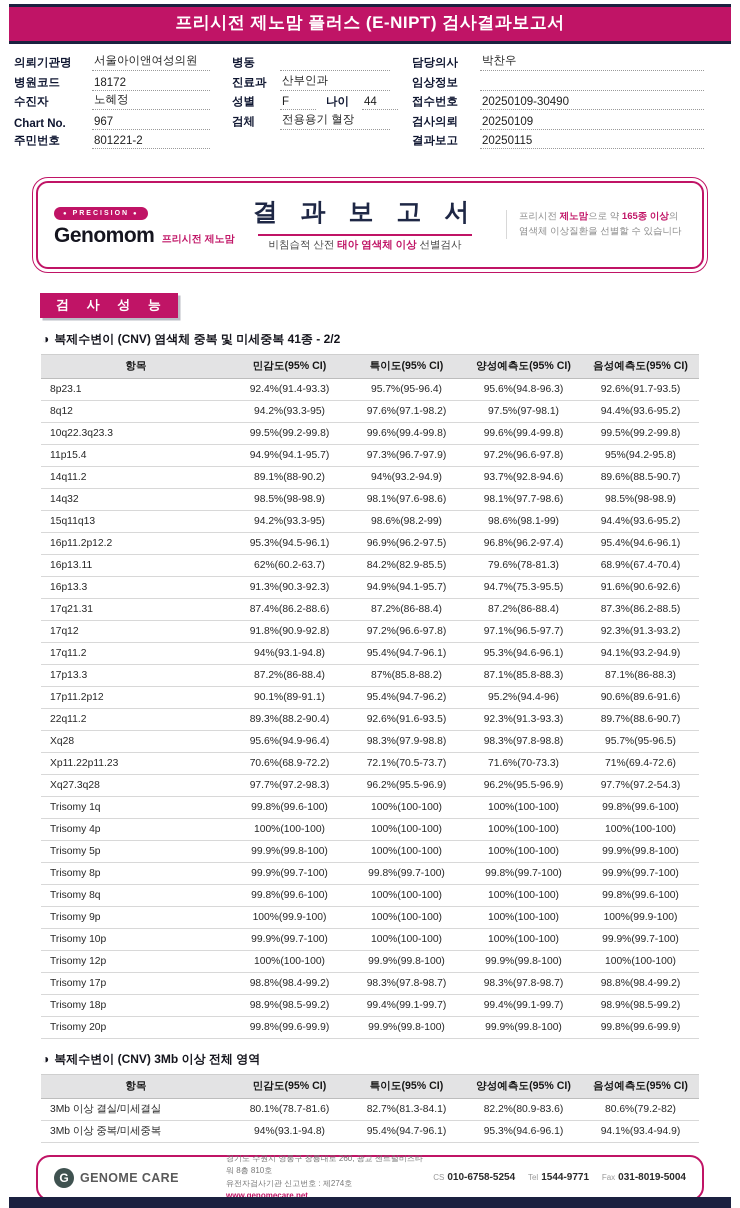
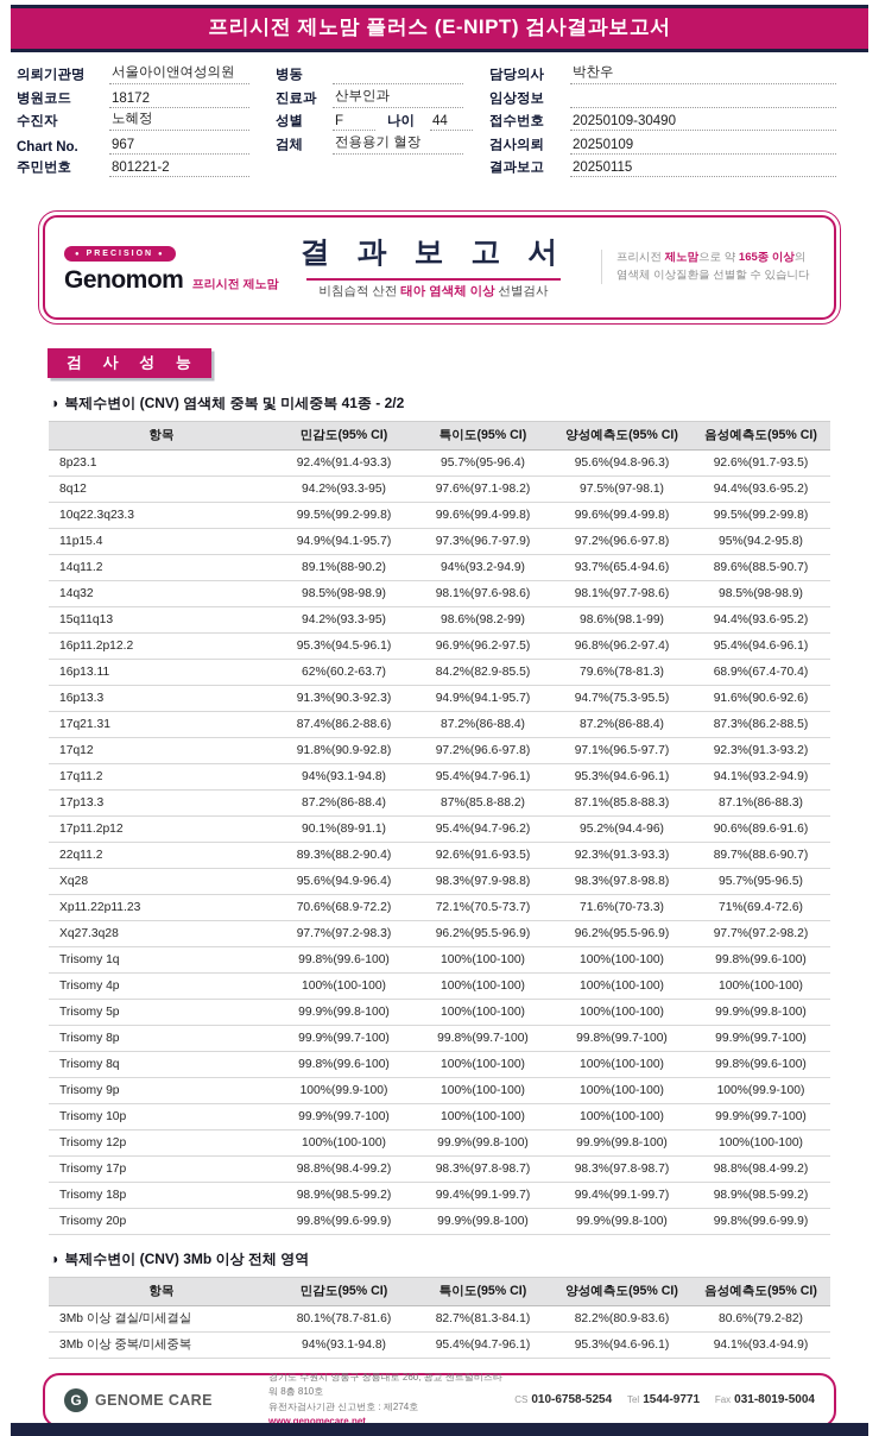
  프리시전 제노맘 플러스 (E-NIPT) 검사결과보고서
  의뢰기관명
  서울아이앤여성의원
  병원코드
  18172
  수진자
  노혜정
  Chart No.
  967
  주민번호
  801221-2
  병동
  진료과
  산부인과
  성별
  F
  나이
  44
  검체
  전용용기 혈장
  담당의사
  박찬우
  임상정보
  접수번호
  20250109-30490
  검사의뢰
  20250109
  결과보고
  20250115
  Genomom 프리시전 제노맘
  결 과 보 고 서
  비침습적 산전 태아 염색체 이상 선별검사
  프리시전 제노맘으로 약 165종 이상의
  염색체 이상질환을 선별할 수 있습니다
  검 사 성 능
  ◑ 복제수변이 (CNV) 염색체 중복 및 미세중복 41종 - 2/2
  항목	민감도(95% CI)	특이도(95% CI)	양성예측도(95% CI)	음성예측도(95% CI)
  8p23.1	92.4%(91.4-93.3)	95.7%(95-96.4)	95.6%(94.8-96.3)	92.6%(91.7-93.5)
  8q12	94.2%(93.3-95)	97.6%(97.1-98.2)	97.5%(97-98.1)	94.4%(93.6-95.2)
  10q22.3q23.3	99.5%(99.2-99.8)	99.6%(99.4-99.8)	99.6%(99.4-99.8)	99.5%(99.2-99.8)
  11p15.4	94.9%(94.1-95.7)	97.3%(96.7-97.9)	97.2%(96.6-97.8)	95%(94.2-95.8)
- 14q11.2	89.1%(88-90.2)	94%(93.2-94.9)	93.7%(92.8-94.6)	89.6%(88.5-90.7)
+ 14q11.2	89.1%(88-90.2)	94%(93.2-94.9)	93.7%(65.4-94.6)	89.6%(88.5-90.7)
  14q32	98.5%(98-98.9)	98.1%(97.6-98.6)	98.1%(97.7-98.6)	98.5%(98-98.9)
  15q11q13	94.2%(93.3-95)	98.6%(98.2-99)	98.6%(98.1-99)	94.4%(93.6-95.2)
  16p11.2p12.2	95.3%(94.5-96.1)	96.9%(96.2-97.5)	96.8%(96.2-97.4)	95.4%(94.6-96.1)
  16p13.11	62%(60.2-63.7)	84.2%(82.9-85.5)	79.6%(78-81.3)	68.9%(67.4-70.4)
  16p13.3	91.3%(90.3-92.3)	94.9%(94.1-95.7)	94.7%(75.3-95.5)	91.6%(90.6-92.6)
  17q21.31	87.4%(86.2-88.6)	87.2%(86-88.4)	87.2%(86-88.4)	87.3%(86.2-88.5)
  17q12	91.8%(90.9-92.8)	97.2%(96.6-97.8)	97.1%(96.5-97.7)	92.3%(91.3-93.2)
  17q11.2	94%(93.1-94.8)	95.4%(94.7-96.1)	95.3%(94.6-96.1)	94.1%(93.2-94.9)
  17p13.3	87.2%(86-88.4)	87%(85.8-88.2)	87.1%(85.8-88.3)	87.1%(86-88.3)
  17p11.2p12	90.1%(89-91.1)	95.4%(94.7-96.2)	95.2%(94.4-96)	90.6%(89.6-91.6)
  22q11.2	89.3%(88.2-90.4)	92.6%(91.6-93.5)	92.3%(91.3-93.3)	89.7%(88.6-90.7)
  Xq28	95.6%(94.9-96.4)	98.3%(97.9-98.8)	98.3%(97.8-98.8)	95.7%(95-96.5)
  Xp11.22p11.23	70.6%(68.9-72.2)	72.1%(70.5-73.7)	71.6%(70-73.3)	71%(69.4-72.6)
- Xq27.3q28	97.7%(97.2-98.3)	96.2%(95.5-96.9)	96.2%(95.5-96.9)	97.7%(97.2-54.3)
+ Xq27.3q28	97.7%(97.2-98.3)	96.2%(95.5-96.9)	96.2%(95.5-96.9)	97.7%(97.2-98.2)
  Trisomy 1q	99.8%(99.6-100)	100%(100-100)	100%(100-100)	99.8%(99.6-100)
  Trisomy 4p	100%(100-100)	100%(100-100)	100%(100-100)	100%(100-100)
  Trisomy 5p	99.9%(99.8-100)	100%(100-100)	100%(100-100)	99.9%(99.8-100)
  Trisomy 8p	99.9%(99.7-100)	99.8%(99.7-100)	99.8%(99.7-100)	99.9%(99.7-100)
  Trisomy 8q	99.8%(99.6-100)	100%(100-100)	100%(100-100)	99.8%(99.6-100)
  Trisomy 9p	100%(99.9-100)	100%(100-100)	100%(100-100)	100%(99.9-100)
  Trisomy 10p	99.9%(99.7-100)	100%(100-100)	100%(100-100)	99.9%(99.7-100)
  Trisomy 12p	100%(100-100)	99.9%(99.8-100)	99.9%(99.8-100)	100%(100-100)
  Trisomy 17p	98.8%(98.4-99.2)	98.3%(97.8-98.7)	98.3%(97.8-98.7)	98.8%(98.4-99.2)
  Trisomy 18p	98.9%(98.5-99.2)	99.4%(99.1-99.7)	99.4%(99.1-99.7)	98.9%(98.5-99.2)
  Trisomy 20p	99.8%(99.6-99.9)	99.9%(99.8-100)	99.9%(99.8-100)	99.8%(99.6-99.9)
  ◑ 복제수변이 (CNV) 3Mb 이상 전체 영역
  항목	민감도(95% CI)	특이도(95% CI)	양성예측도(95% CI)	음성예측도(95% CI)
  3Mb 이상 결실/미세결실	80.1%(78.7-81.6)	82.7%(81.3-84.1)	82.2%(80.9-83.6)	80.6%(79.2-82)
  3Mb 이상 중복/미세중복	94%(93.1-94.8)	95.4%(94.7-96.1)	95.3%(94.6-96.1)	94.1%(93.4-94.9)
  G
  GENOME CARE
  경기도 수원시 영통구 창룡대로 260, 광교 센트럴비즈타워 8층 810호
  유전자검사기관 신고번호 : 제274호
  www.genomecare.net
  CS 010-6758-5254 Tel 1544-9771 Fax 031-8019-5004
